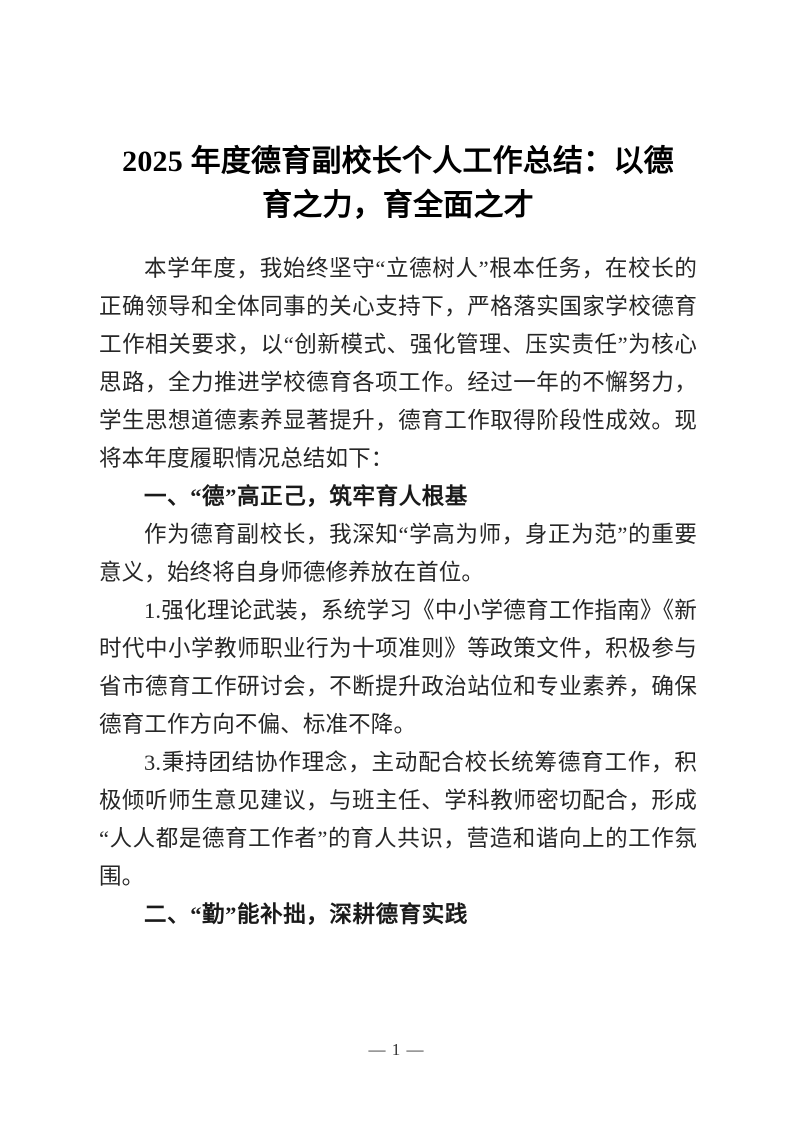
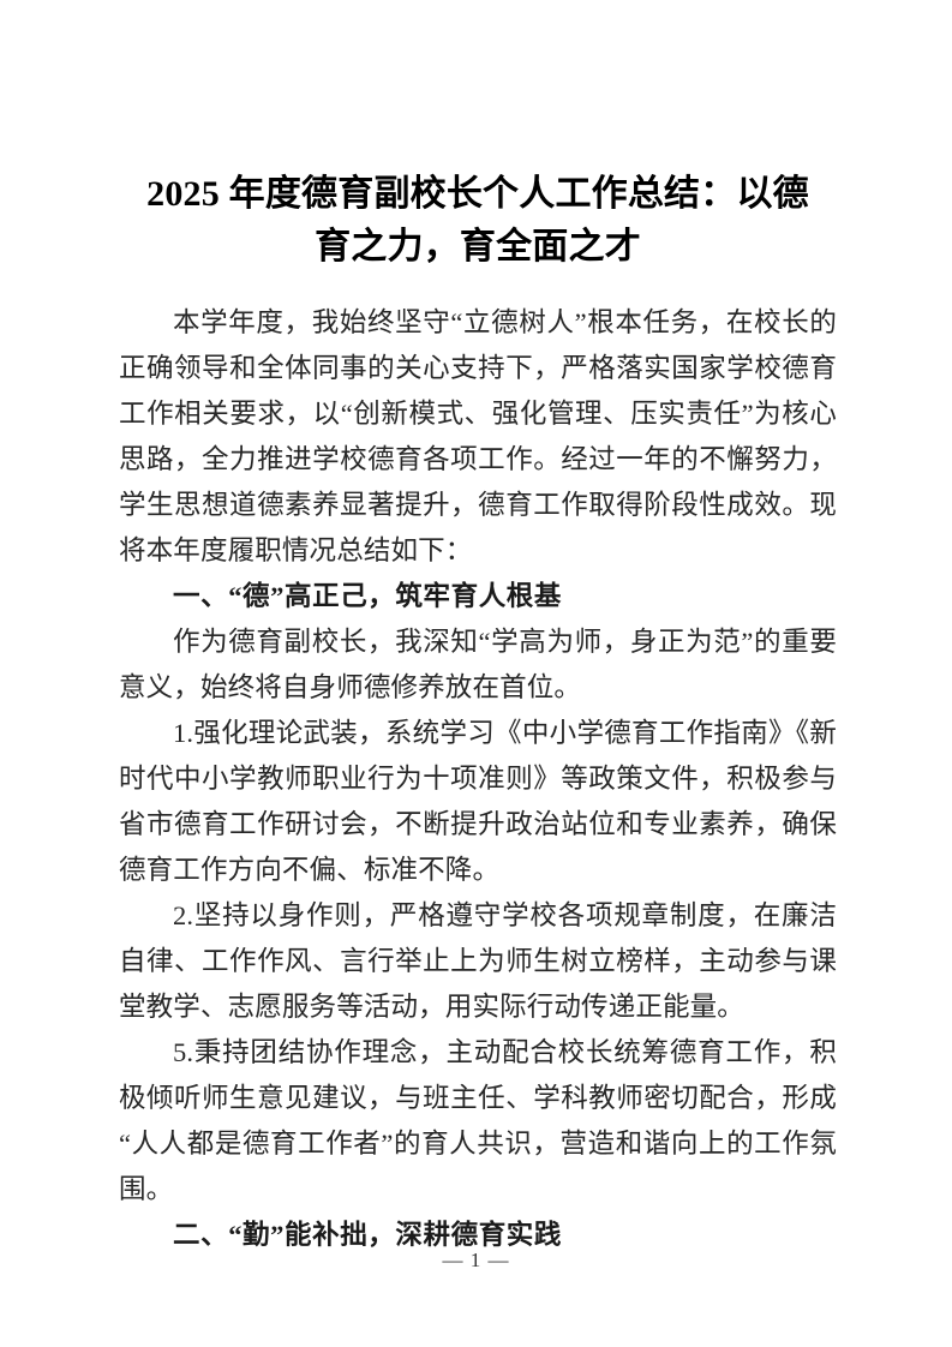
  2025 年度德育副校长个人工作总结：以德
  育之力，育全面之才
  本学年度，我始终坚守“立德树人”根本任务，在校长的正确领导和全体同事的关心支持下，严格落实国家学校德育工作相关要求，以“创新模式、强化管理、压实责任”为核心思路，全力推进学校德育各项工作。经过一年的不懈努力，学生思想道德素养显著提升，德育工作取得阶段性成效。现将本年度履职情况总结如下：
  一、“德”高正己，筑牢育人根基
  作为德育副校长，我深知“学高为师，身正为范”的重要意义，始终将自身师德修养放在首位。
  1.强化理论武装，系统学习《中小学德育工作指南》《新时代中小学教师职业行为十项准则》等政策文件，积极参与省市德育工作研讨会，不断提升政治站位和专业素养，确保德育工作方向不偏、标准不降。
+ 2.坚持以身作则，严格遵守学校各项规章制度，在廉洁自律、工作作风、言行举止上为师生树立榜样，主动参与课堂教学、志愿服务等活动，用实际行动传递正能量。
- 3.秉持团结协作理念，主动配合校长统筹德育工作，积极倾听师生意见建议，与班主任、学科教师密切配合，形成“人人都是德育工作者”的育人共识，营造和谐向上的工作氛围。
+ 5.秉持团结协作理念，主动配合校长统筹德育工作，积极倾听师生意见建议，与班主任、学科教师密切配合，形成“人人都是德育工作者”的育人共识，营造和谐向上的工作氛围。
  二、“勤”能补拙，深耕德育实践
  — 1 —
